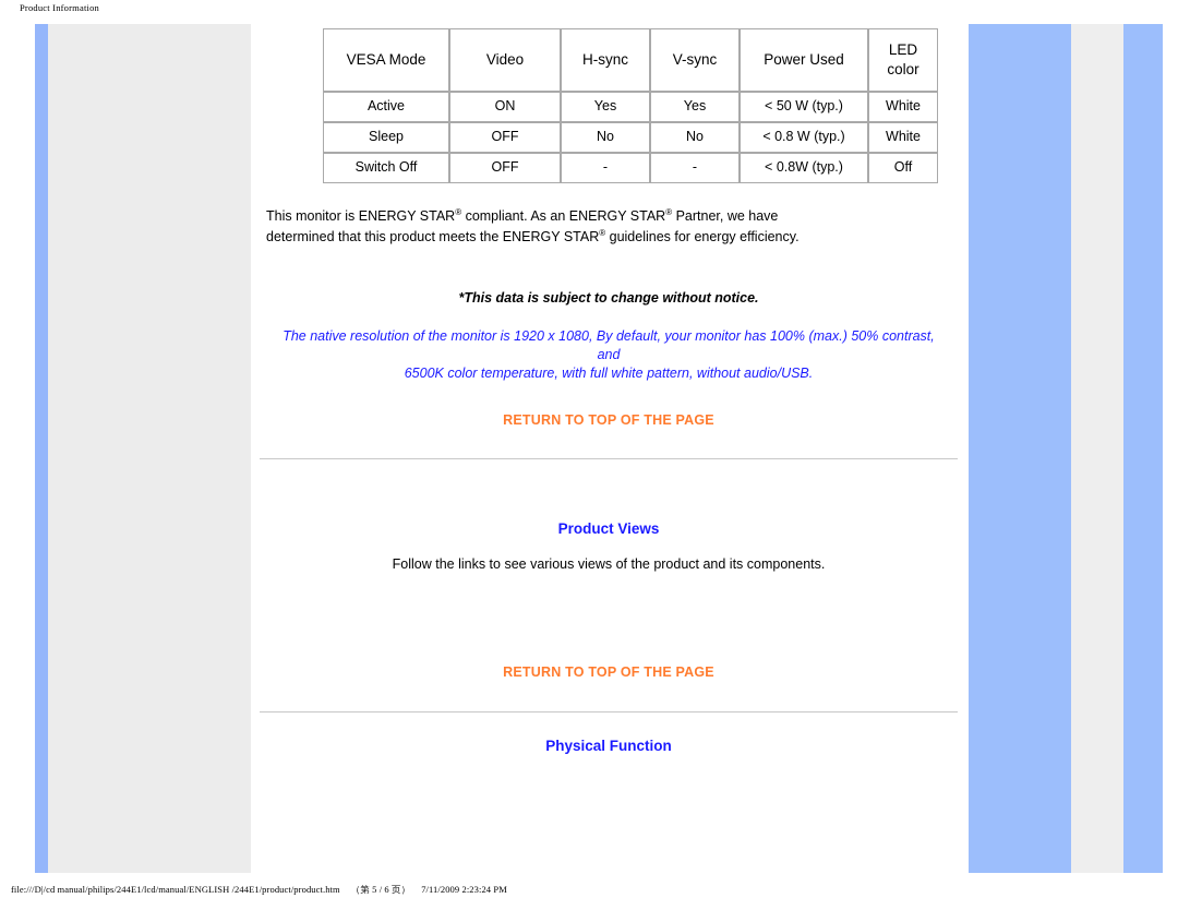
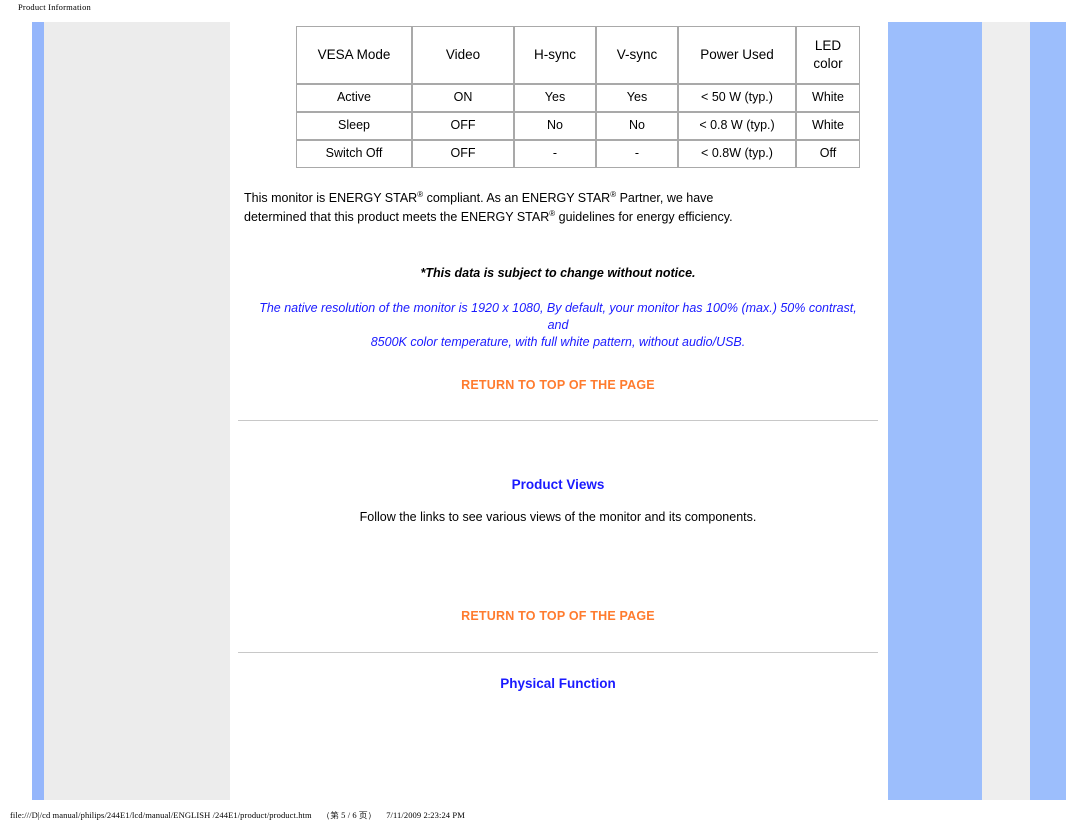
  Product Information
  VESA Mode	Video	H-sync	V-sync	Power Used	LED color
  Active	ON	Yes	Yes	< 50 W (typ.)	White
  Sleep	OFF	No	No	< 0.8 W (typ.)	White
  Switch Off	OFF	-	-	< 0.8W (typ.)	Off
  This monitor is ENERGY STAR® compliant. As an ENERGY STAR® Partner, we have
  determined that this product meets the ENERGY STAR® guidelines for energy efficiency.
  *This data is subject to change without notice.
  The native resolution of the monitor is 1920 x 1080, By default, your monitor has 100% (max.) 50% contrast, and
- 6500K color temperature, with full white pattern, without audio/USB.
+ 8500K color temperature, with full white pattern, without audio/USB.
  RETURN TO TOP OF THE PAGE
  Product Views
- Follow the links to see various views of the product and its components.
+ Follow the links to see various views of the monitor and its components.
  RETURN TO TOP OF THE PAGE
  Physical Function
  file:///D|/cd manual/philips/244E1/lcd/manual/ENGLISH /244E1/product/product.htm （第 5 / 6 页） 7/11/2009 2:23:24 PM
